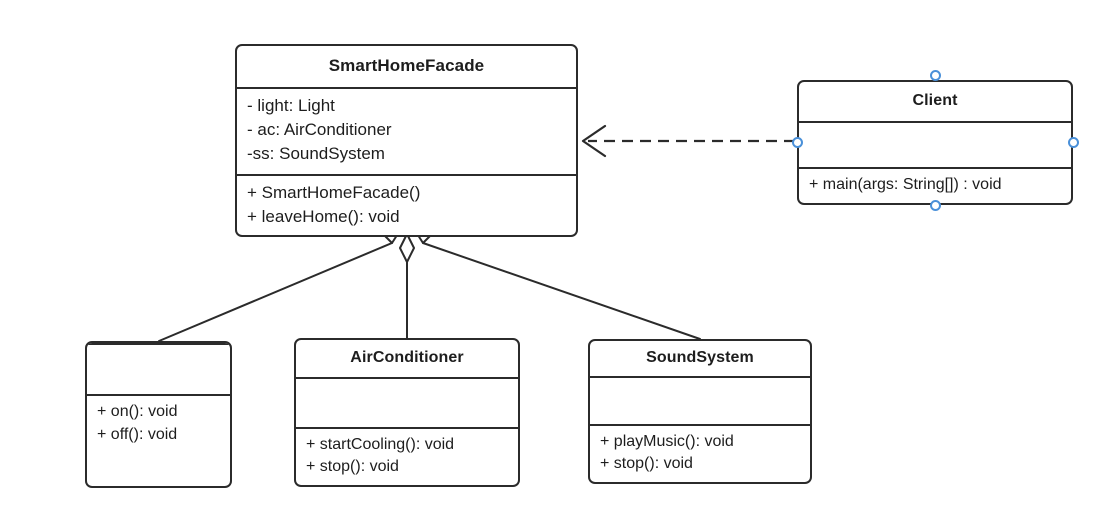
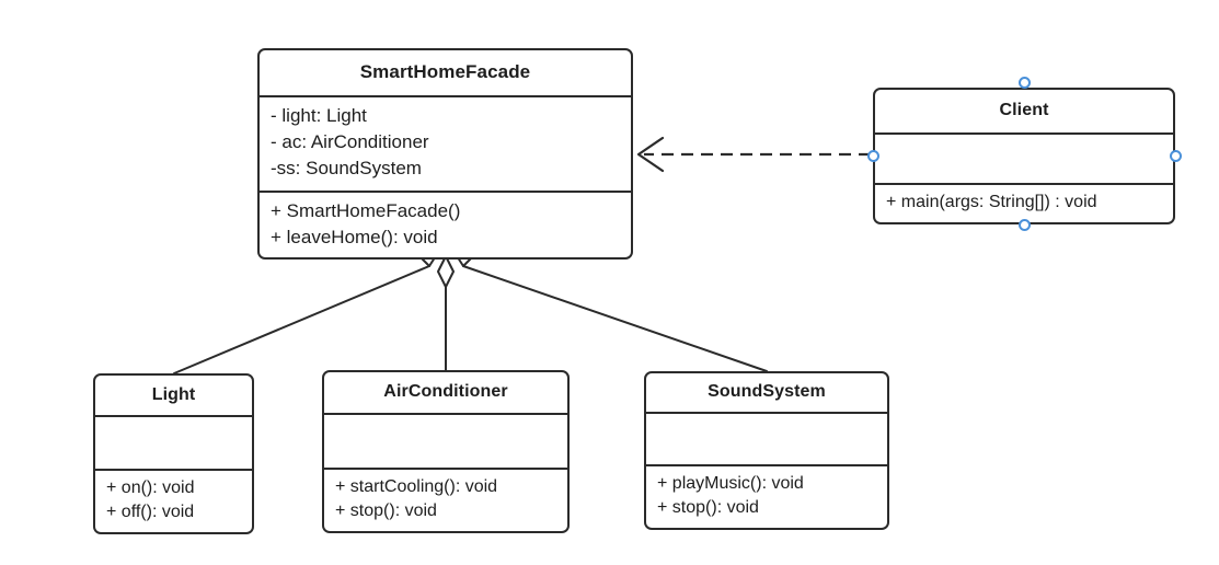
  SmartHomeFacade
  - light: Light
  - ac: AirConditioner
  -ss: SoundSystem
  + SmartHomeFacade()
  + leaveHome(): void
  Client
  + main(args: String[]) : void
+ Light
  + on(): void
  + off(): void
  AirConditioner
  + startCooling(): void
  + stop(): void
  SoundSystem
  + playMusic(): void
  + stop(): void
